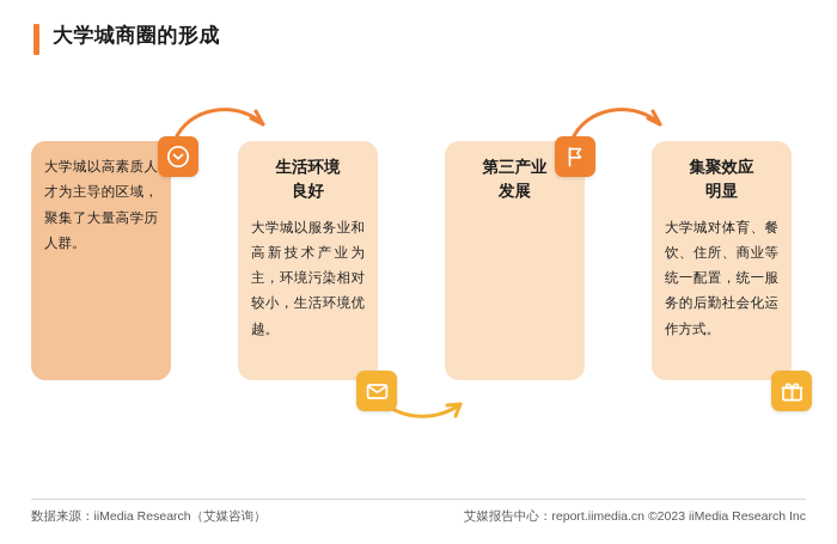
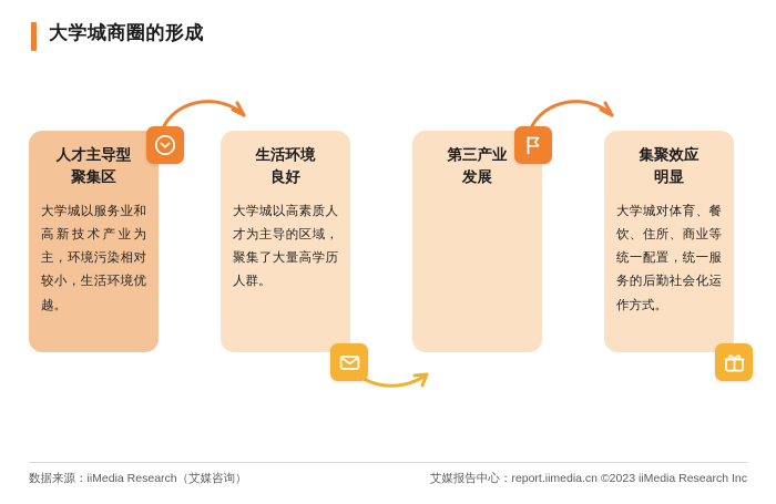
  大学城商圈的形成
+ 人才主导型
+ 聚集区
- 大学城以高素质人才为主导的区域，聚集了大量高学历人群。
+ 大学城以服务业和高新技术产业为主，环境污染相对较小，生活环境优越。
  生活环境
  良好
- 大学城以服务业和高新技术产业为主，环境污染相对较小，生活环境优越。
+ 大学城以高素质人才为主导的区域，聚集了大量高学历人群。
  第三产业
  发展
  集聚效应
  明显
  大学城对体育、餐饮、住所、商业等统一配置，统一服务的后勤社会化运作方式。
  数据来源：iiMedia Research（艾媒咨询）
  艾媒报告中心：report.iimedia.cn ©2023 iiMedia Research Inc
